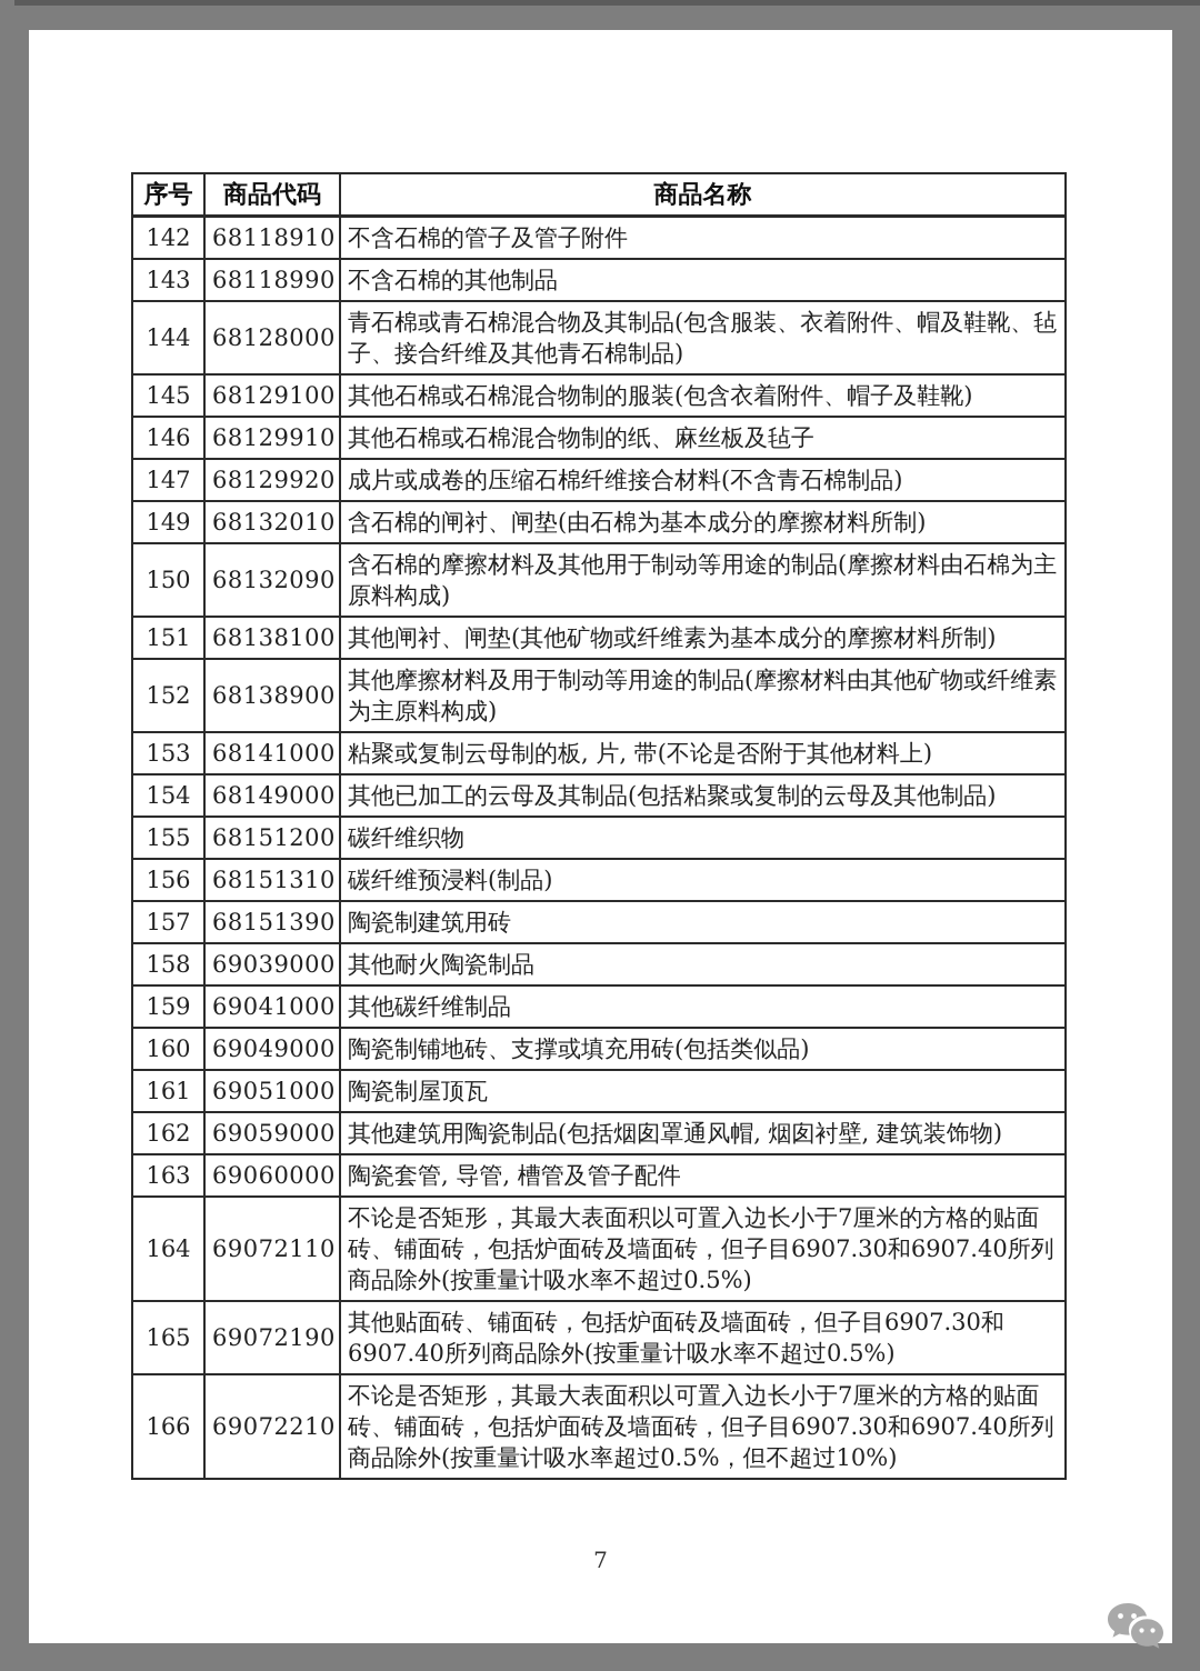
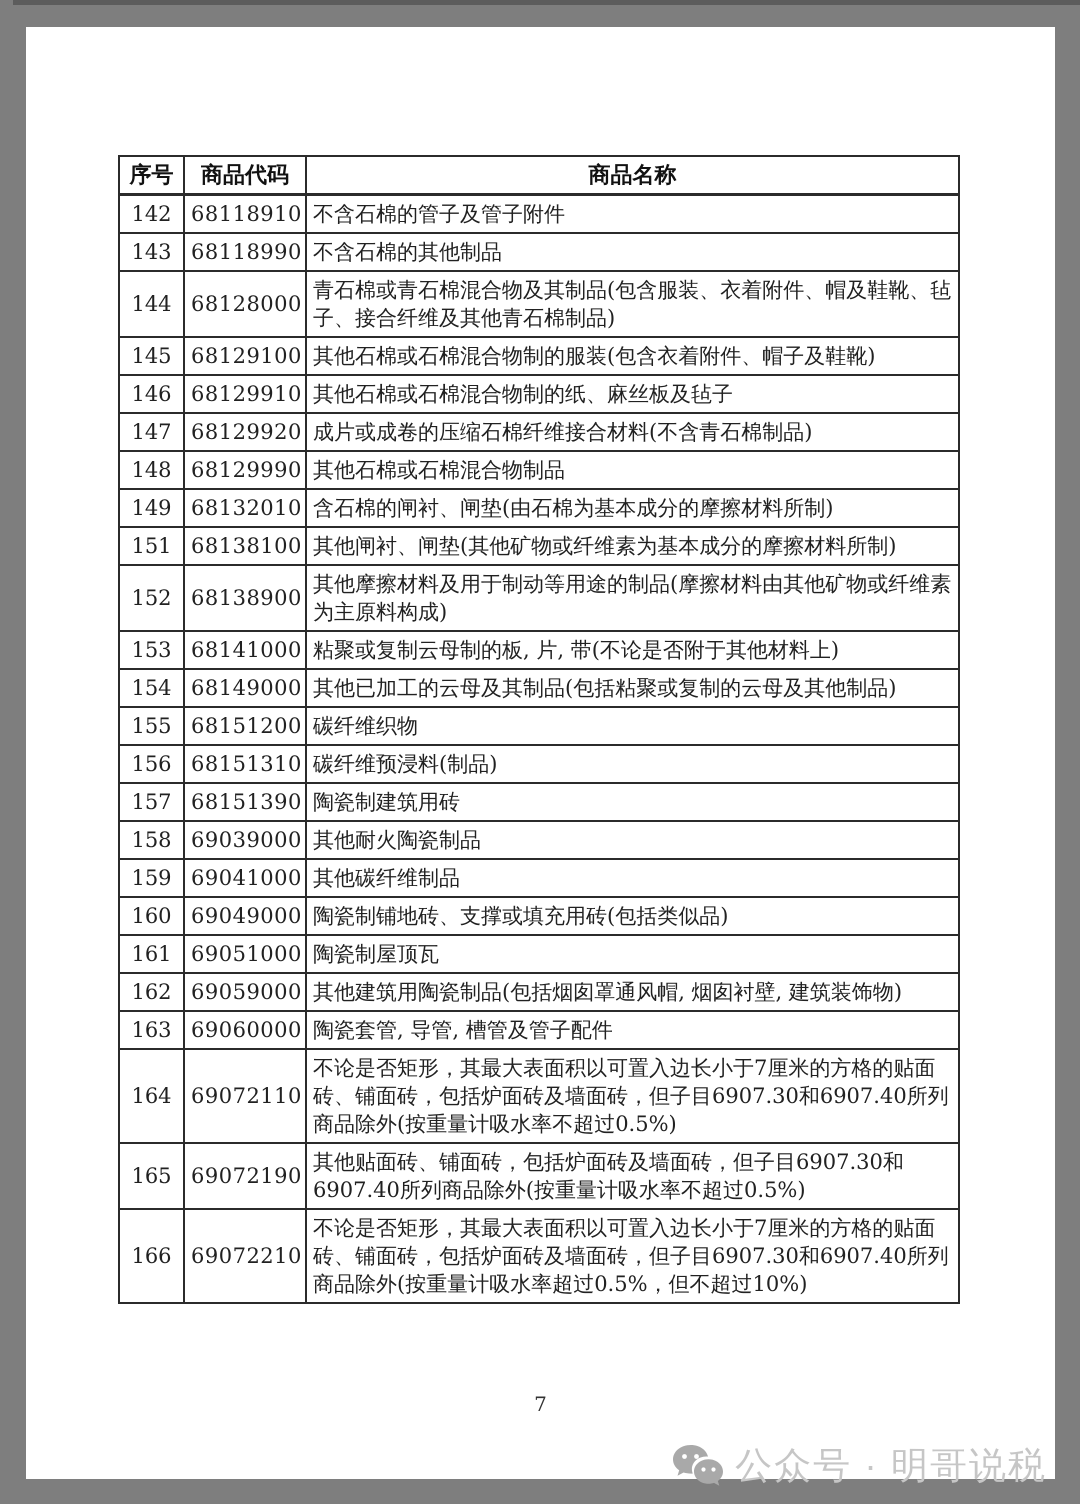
  序号	商品代码	商品名称
  142	68118910	不含石棉的管子及管子附件
  143	68118990	不含石棉的其他制品
  144	68128000	青石棉或青石棉混合物及其制品(包含服装、衣着附件、帽及鞋靴、毡子、接合纤维及其他青石棉制品)
  145	68129100	其他石棉或石棉混合物制的服装(包含衣着附件、帽子及鞋靴)
  146	68129910	其他石棉或石棉混合物制的纸、麻丝板及毡子
  147	68129920	成片或成卷的压缩石棉纤维接合材料(不含青石棉制品)
+ 148	68129990	其他石棉或石棉混合物制品
  149	68132010	含石棉的闸衬、闸垫(由石棉为基本成分的摩擦材料所制)
- 150	68132090	含石棉的摩擦材料及其他用于制动等用途的制品(摩擦材料由石棉为主原料构成)
  151	68138100	其他闸衬、闸垫(其他矿物或纤维素为基本成分的摩擦材料所制)
  152	68138900	其他摩擦材料及用于制动等用途的制品(摩擦材料由其他矿物或纤维素为主原料构成)
  153	68141000	粘聚或复制云母制的板, 片, 带(不论是否附于其他材料上)
  154	68149000	其他已加工的云母及其制品(包括粘聚或复制的云母及其他制品)
  155	68151200	碳纤维织物
  156	68151310	碳纤维预浸料(制品)
  157	68151390	陶瓷制建筑用砖
  158	69039000	其他耐火陶瓷制品
  159	69041000	其他碳纤维制品
  160	69049000	陶瓷制铺地砖、支撑或填充用砖(包括类似品)
  161	69051000	陶瓷制屋顶瓦
  162	69059000	其他建筑用陶瓷制品(包括烟囱罩通风帽, 烟囱衬壁, 建筑装饰物)
  163	69060000	陶瓷套管, 导管, 槽管及管子配件
  164	69072110	不论是否矩形，其最大表面积以可置入边长小于7厘米的方格的贴面砖、铺面砖，包括炉面砖及墙面砖，但子目6907.30和6907.40所列商品除外(按重量计吸水率不超过0.5%)
  165	69072190	其他贴面砖、铺面砖，包括炉面砖及墙面砖，但子目6907.30和6907.40所列商品除外(按重量计吸水率不超过0.5%)
  166	69072210	不论是否矩形，其最大表面积以可置入边长小于7厘米的方格的贴面砖、铺面砖，包括炉面砖及墙面砖，但子目6907.30和6907.40所列商品除外(按重量计吸水率超过0.5%，但不超过10%)
  7
+ 公众号 · 明哥说税
